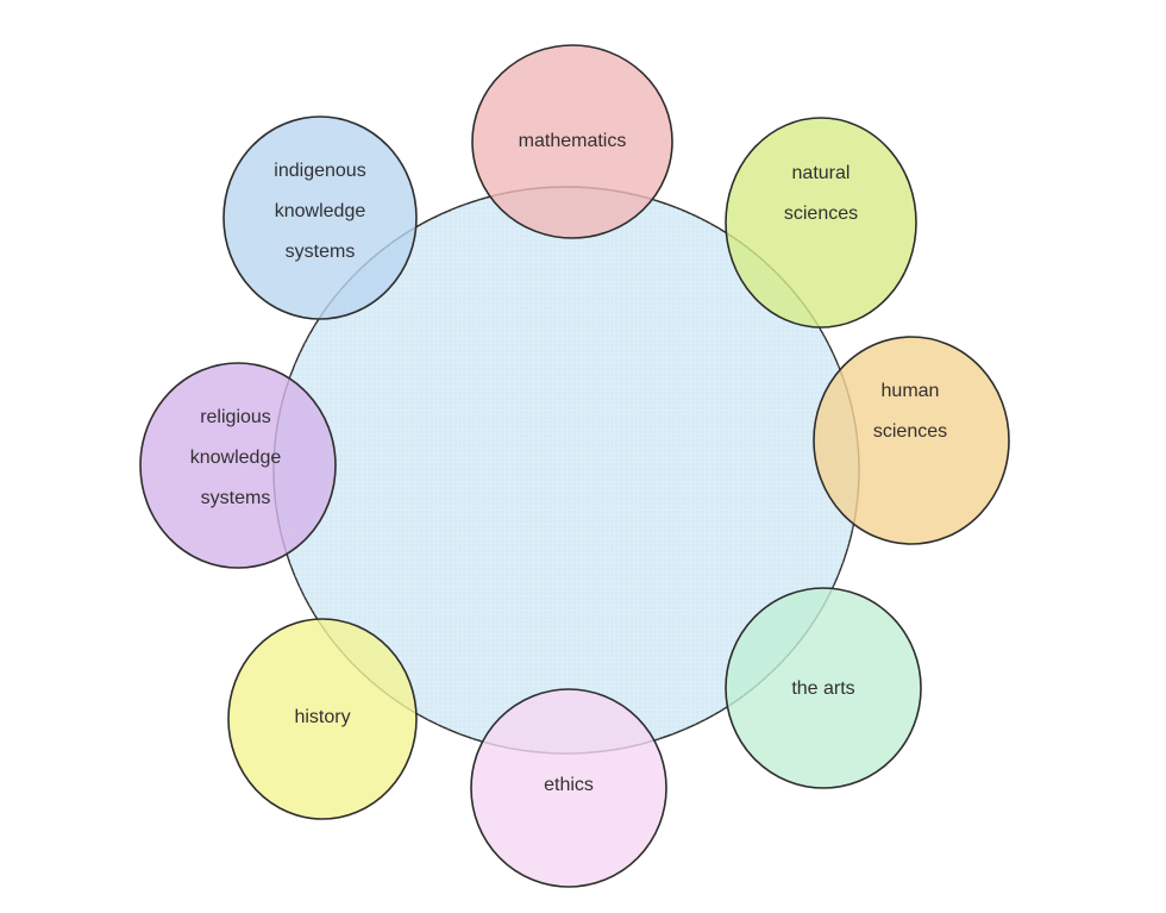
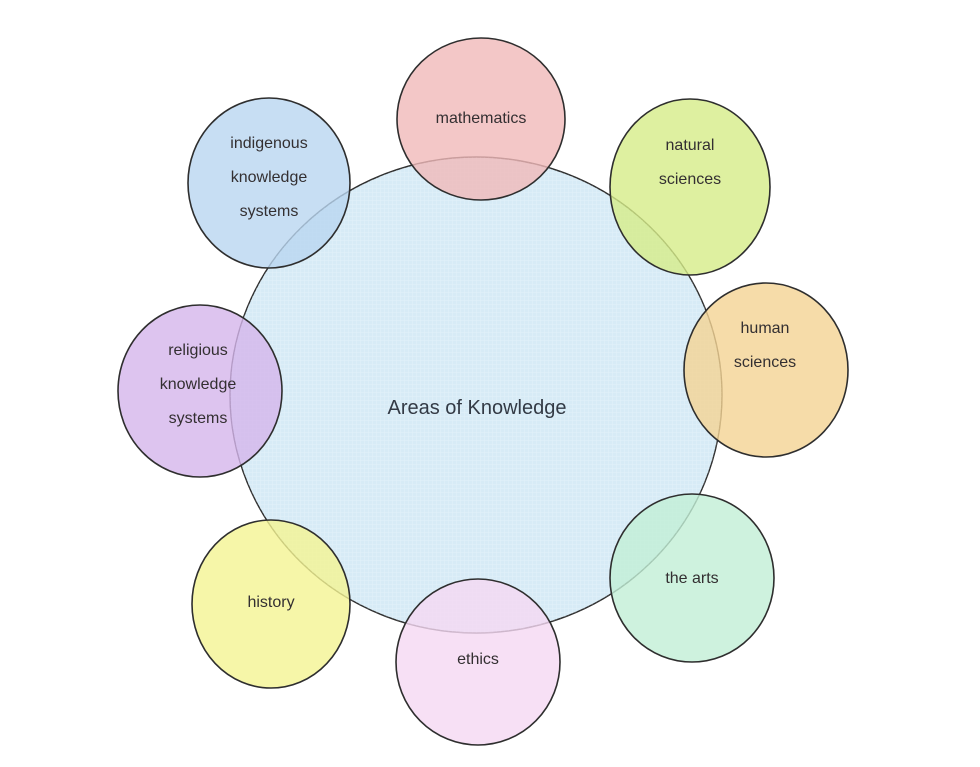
+ Areas of Knowledge
  mathematics
  natural
  sciences
  human
  sciences
  the arts
  ethics
  history
  religious
  knowledge
  systems
  indigenous
  knowledge
  systems
